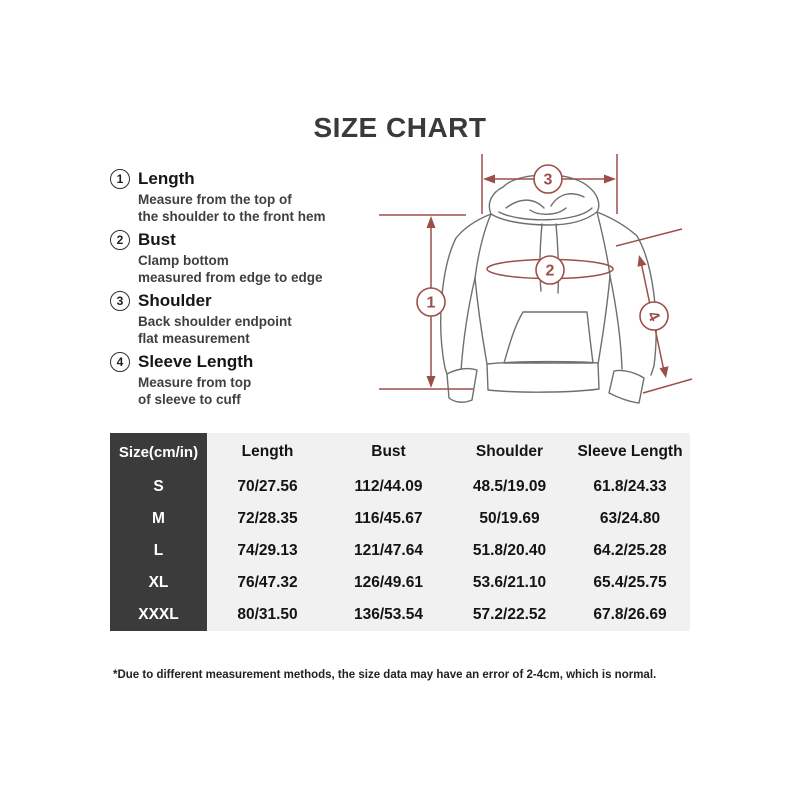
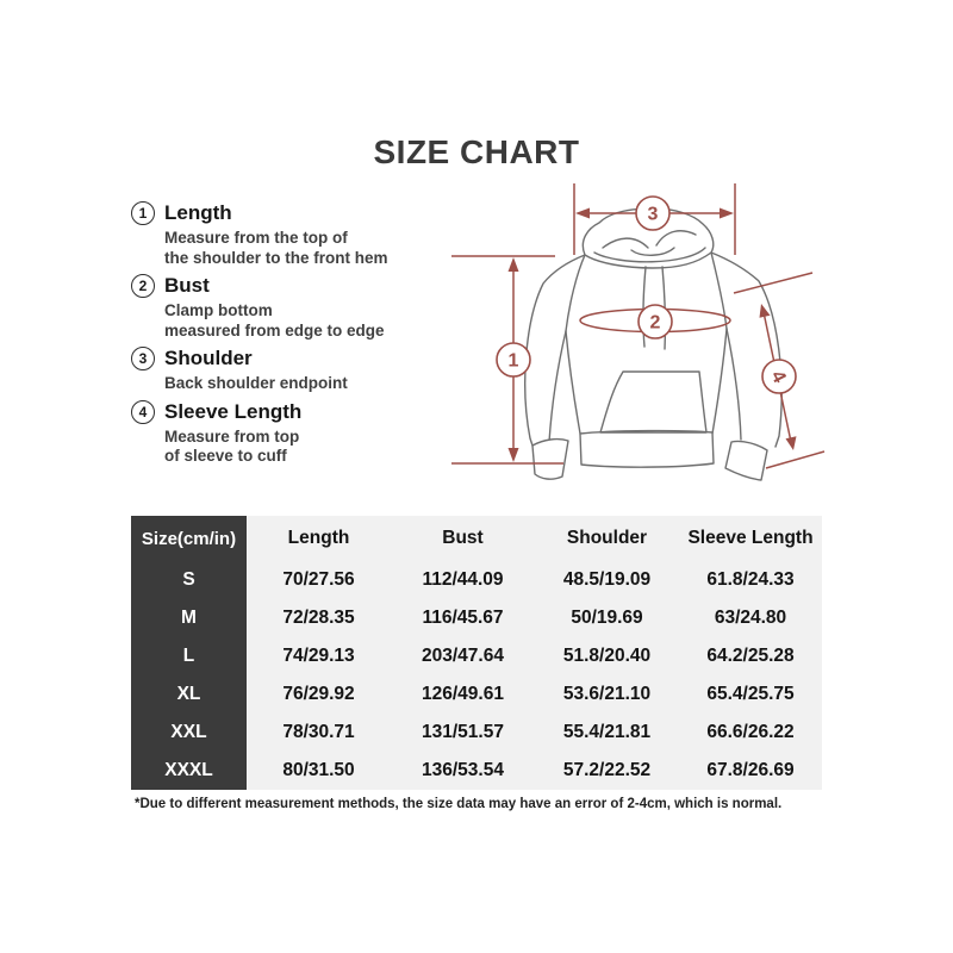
  SIZE CHART
  1
  Length
  Measure from the top of
  the shoulder to the front hem
  2
  Bust
  Clamp bottom
  measured from edge to edge
  3
  Shoulder
  Back shoulder endpoint
- flat measurement
  4
  Sleeve Length
  Measure from top
  of sleeve to cuff
  3
  1
  2
  Size(cm/in)	Length	Bust	Shoulder	Sleeve Length
  S	70/27.56	112/44.09	48.5/19.09	61.8/24.33
  M	72/28.35	116/45.67	50/19.69	63/24.80
- L	74/29.13	121/47.64	51.8/20.40	64.2/25.28
+ L	74/29.13	203/47.64	51.8/20.40	64.2/25.28
- XL	76/47.32	126/49.61	53.6/21.10	65.4/25.75
+ XL	76/29.92	126/49.61	53.6/21.10	65.4/25.75
+ XXL	78/30.71	131/51.57	55.4/21.81	66.6/26.22
  XXXL	80/31.50	136/53.54	57.2/22.52	67.8/26.69
  *Due to different measurement methods, the size data may have an error of 2-4cm, which is normal.
